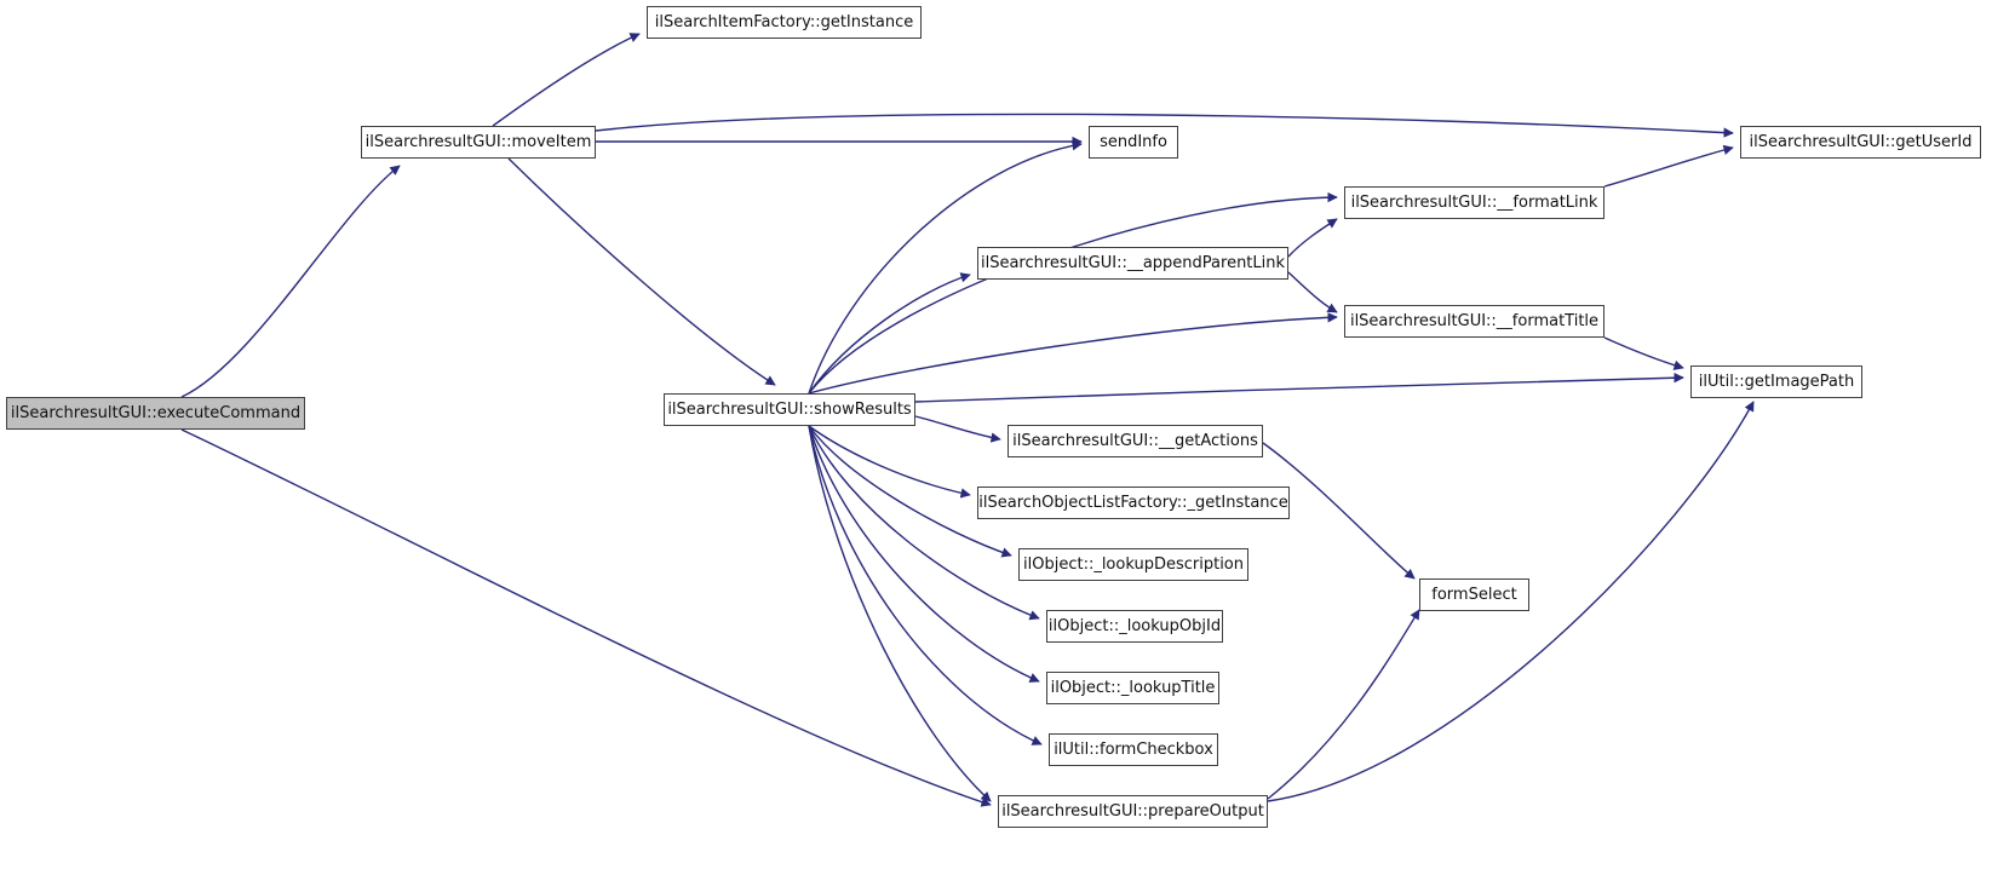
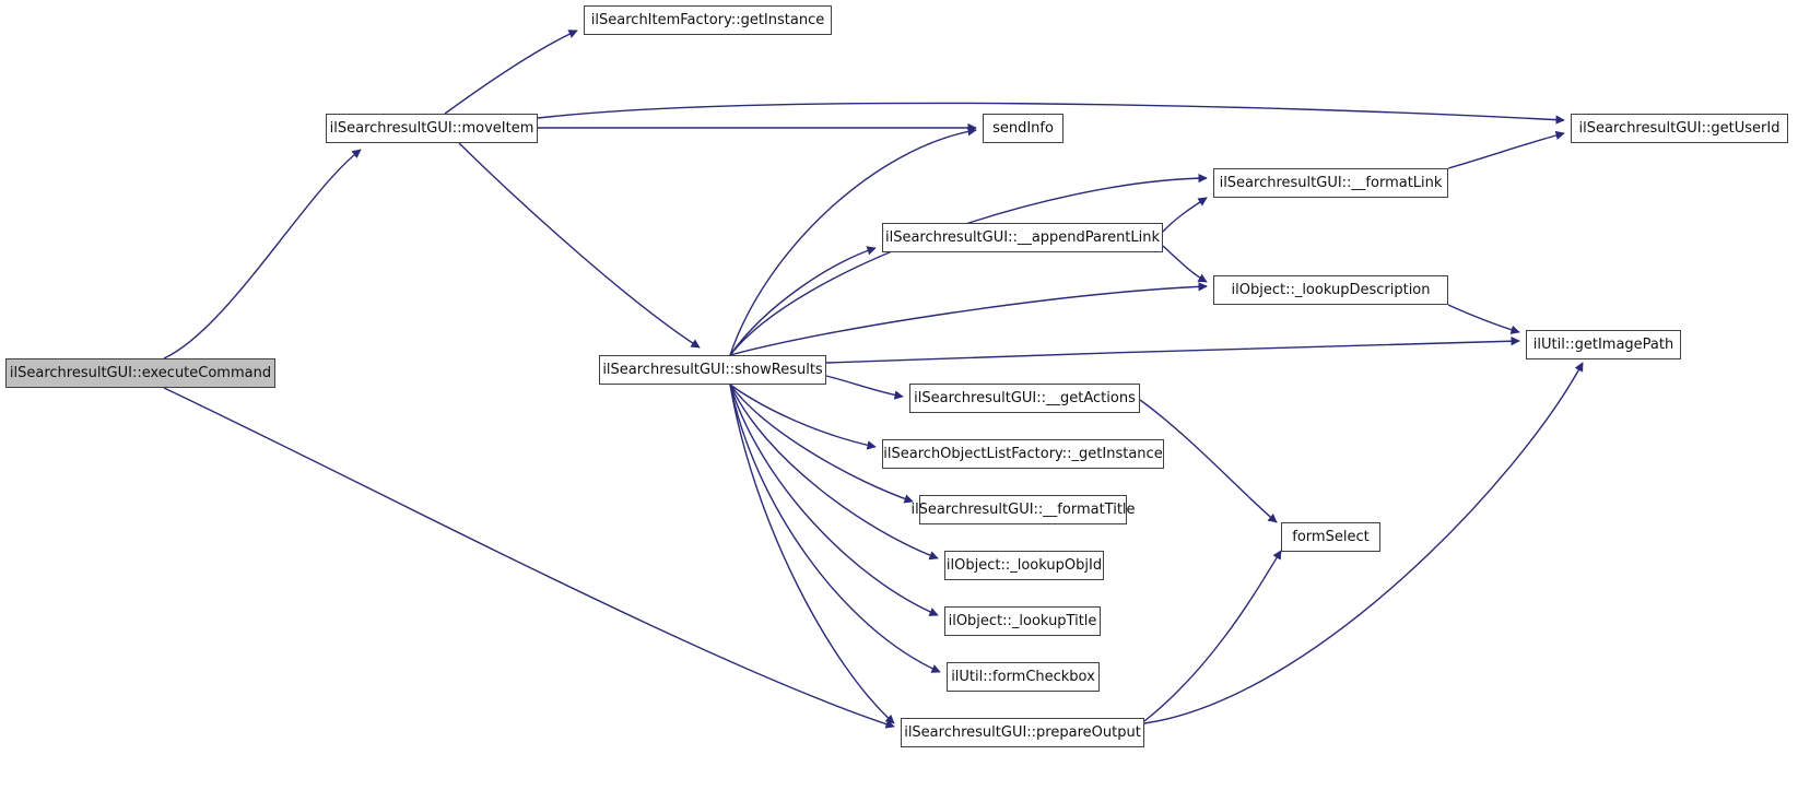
  ilSearchItemFactory::getInstance
  ilSearchresultGUI::moveItem
  sendInfo
  ilSearchresultGUI::getUserId
  ilSearchresultGUI::__formatLink
  ilSearchresultGUI::__appendParentLink
- ilSearchresultGUI::__formatTitle
+ ilObject::_lookupDescription
  ilUtil::getImagePath
  ilSearchresultGUI::executeCommand
  ilSearchresultGUI::showResults
  ilSearchresultGUI::__getActions
  ilSearchObjectListFactory::_getInstance
- ilObject::_lookupDescription
+ ilSearchresultGUI::__formatTitle
  ilObject::_lookupObjId
  formSelect
  ilObject::_lookupTitle
  ilUtil::formCheckbox
  ilSearchresultGUI::prepareOutput
